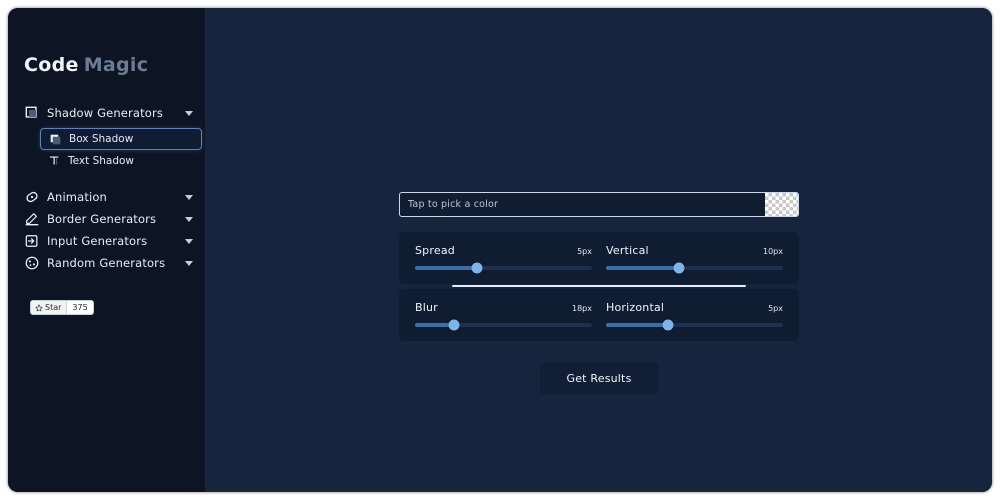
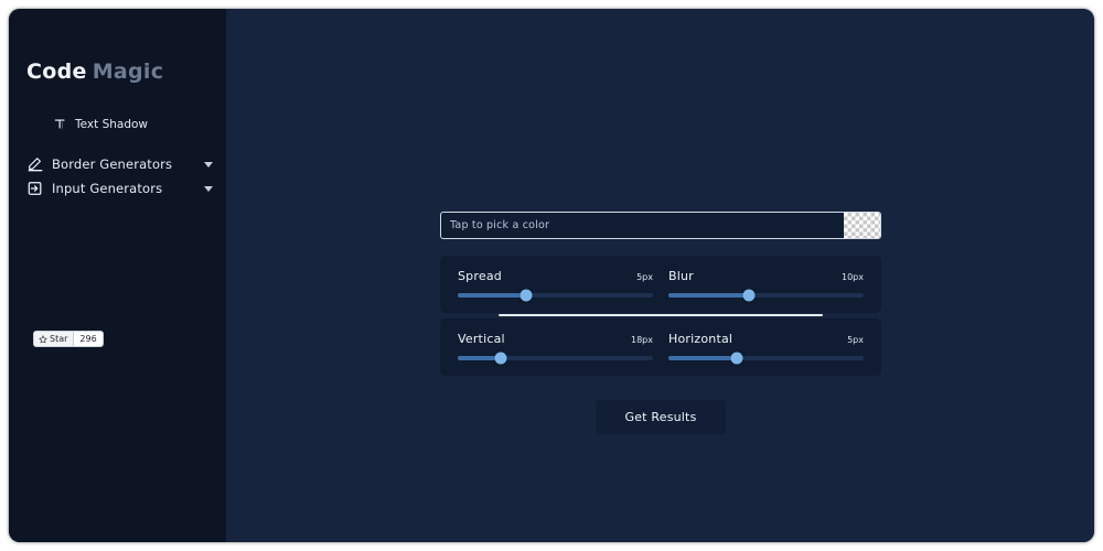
  Code Magic
- Shadow Generators
- Box Shadow
  Text Shadow
- Animation
  Border Generators
  Input Generators
- Random Generators
  Star
- 375
+ 296
  Tap to pick a color
  Spread
  5px
- Vertical
+ Blur
  10px
- Blur
+ Vertical
  18px
  Horizontal
  5px
  Get Results
